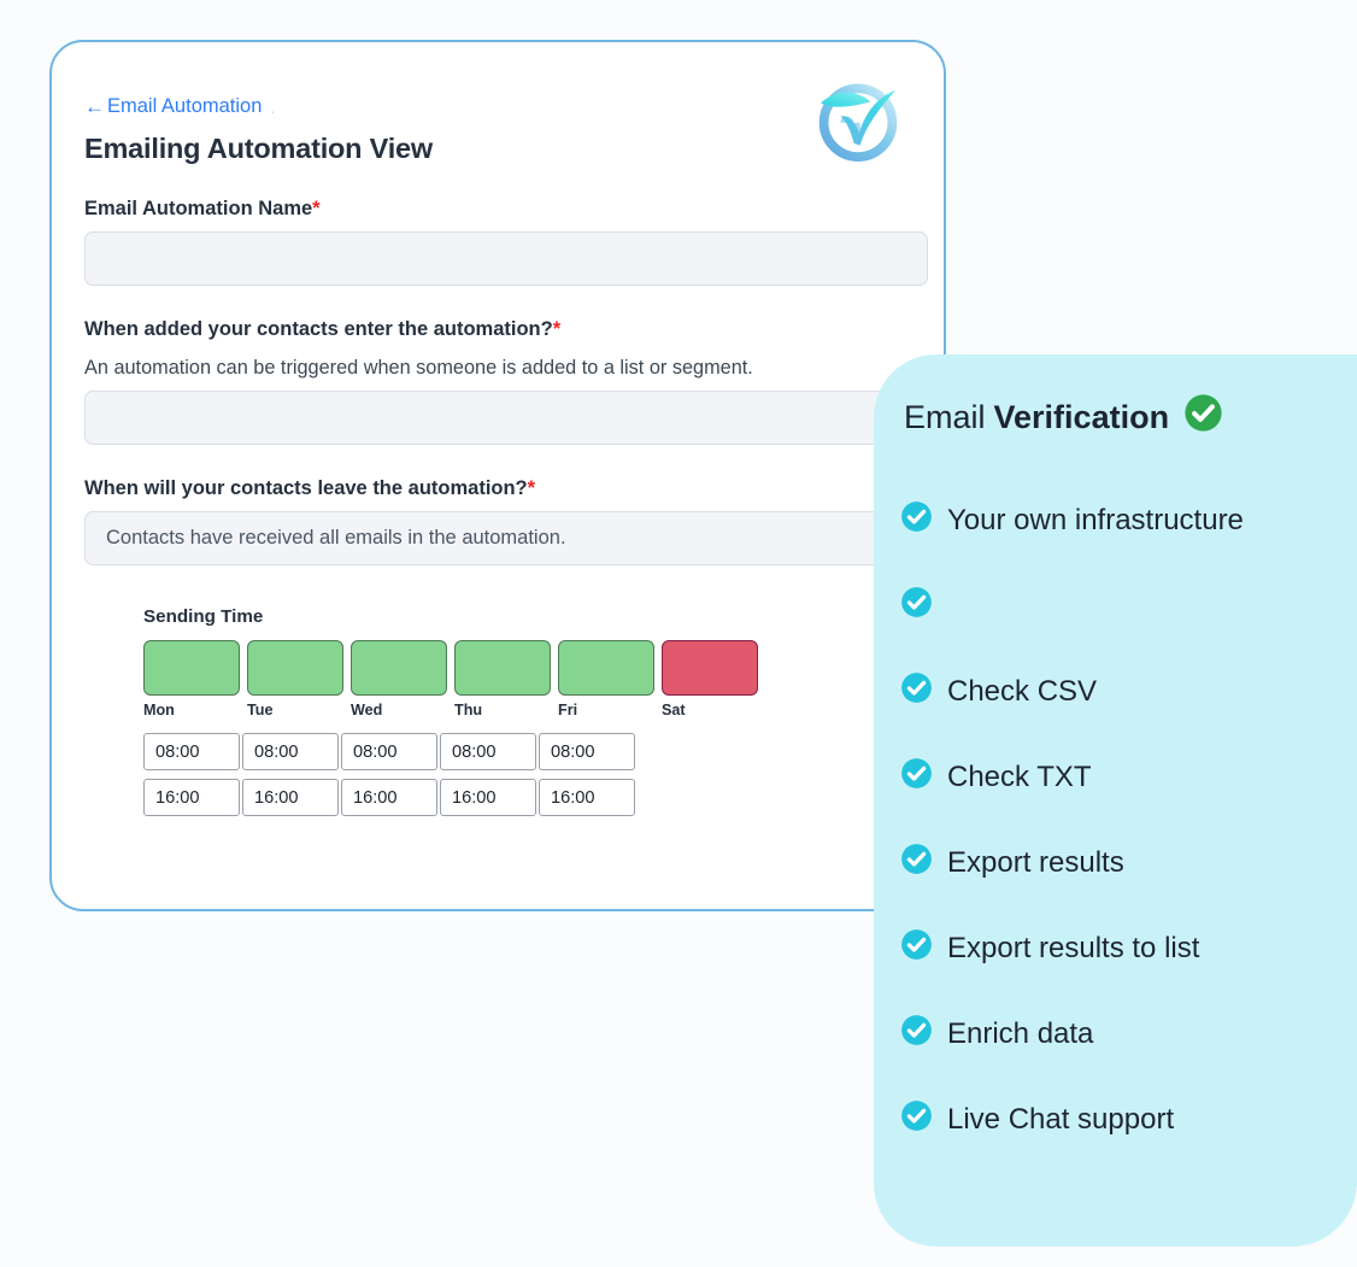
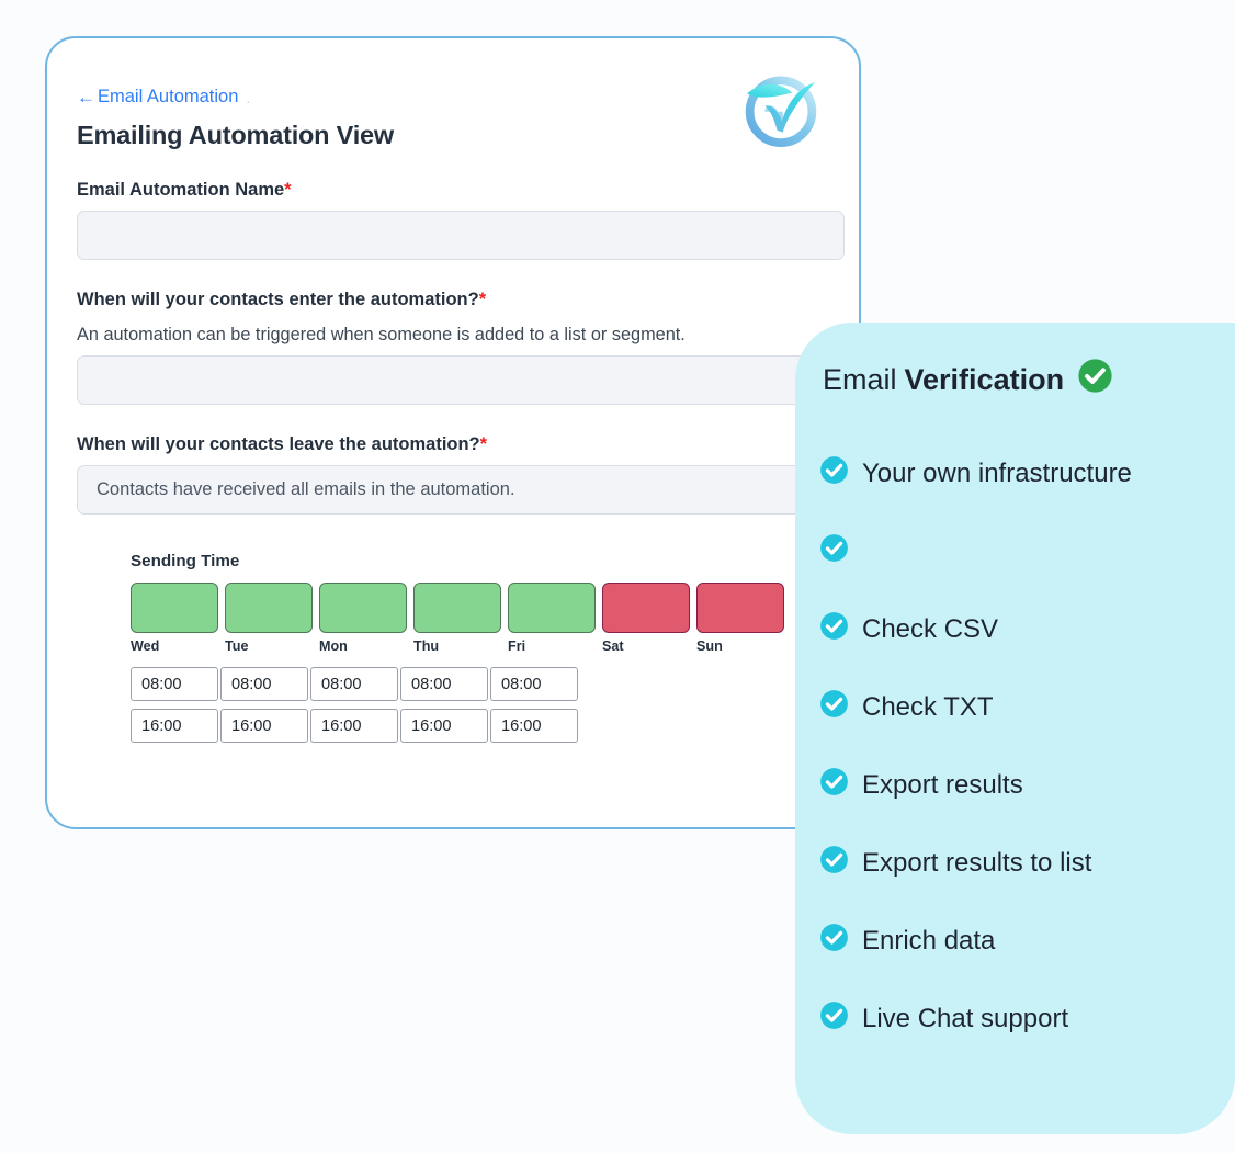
  ←
  Email Automation
  .
  Emailing Automation View
  Email Automation Name*
- When added your contacts enter the automation?*
+ When will your contacts enter the automation?*
  An automation can be triggered when someone is added to a list or segment.
  When will your contacts leave the automation?*
  Contacts have received all emails in the automation.
  Sending Time
- Mon
+ Wed
  Tue
- Wed
+ Mon
  Thu
  Fri
  Sat
+ Sun
  08:00
  08:00
  08:00
  08:00
  08:00
  16:00
  16:00
  16:00
  16:00
  16:00
  Email Verification
  Your own infrastructure
  Check CSV
  Check TXT
  Export results
  Export results to list
  Enrich data
  Live Chat support
